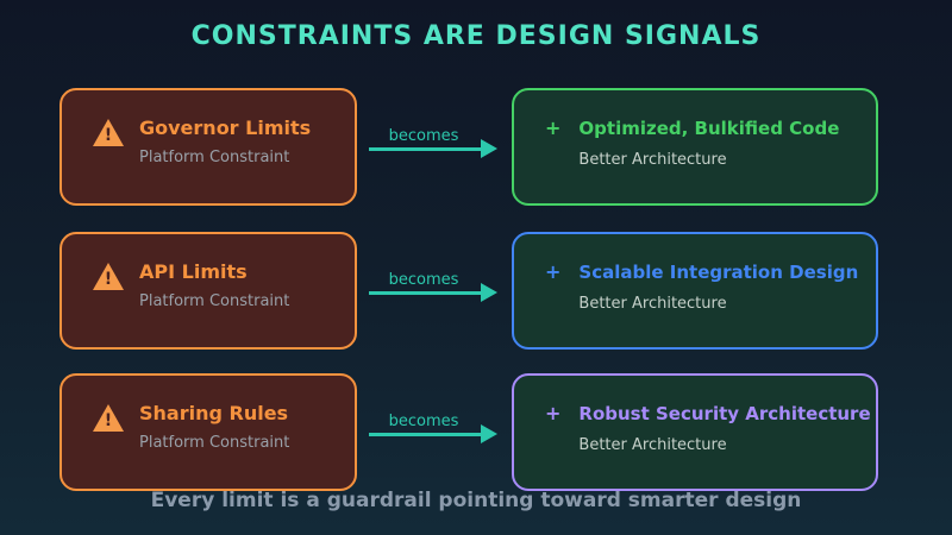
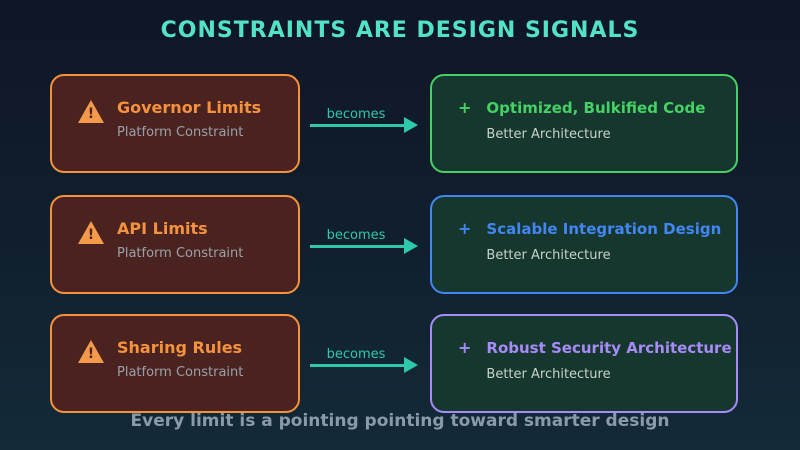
  CONSTRAINTS ARE DESIGN SIGNALS
  Governor Limits
  Platform Constraint
  becomes
  +
  Optimized, Bulkified Code
  Better Architecture
  API Limits
  Platform Constraint
  becomes
  +
  Scalable Integration Design
  Better Architecture
  Sharing Rules
  Platform Constraint
  becomes
  +
  Robust Security Architecture
  Better Architecture
- Every limit is a guardrail pointing toward smarter design
+ Every limit is a pointing pointing toward smarter design
